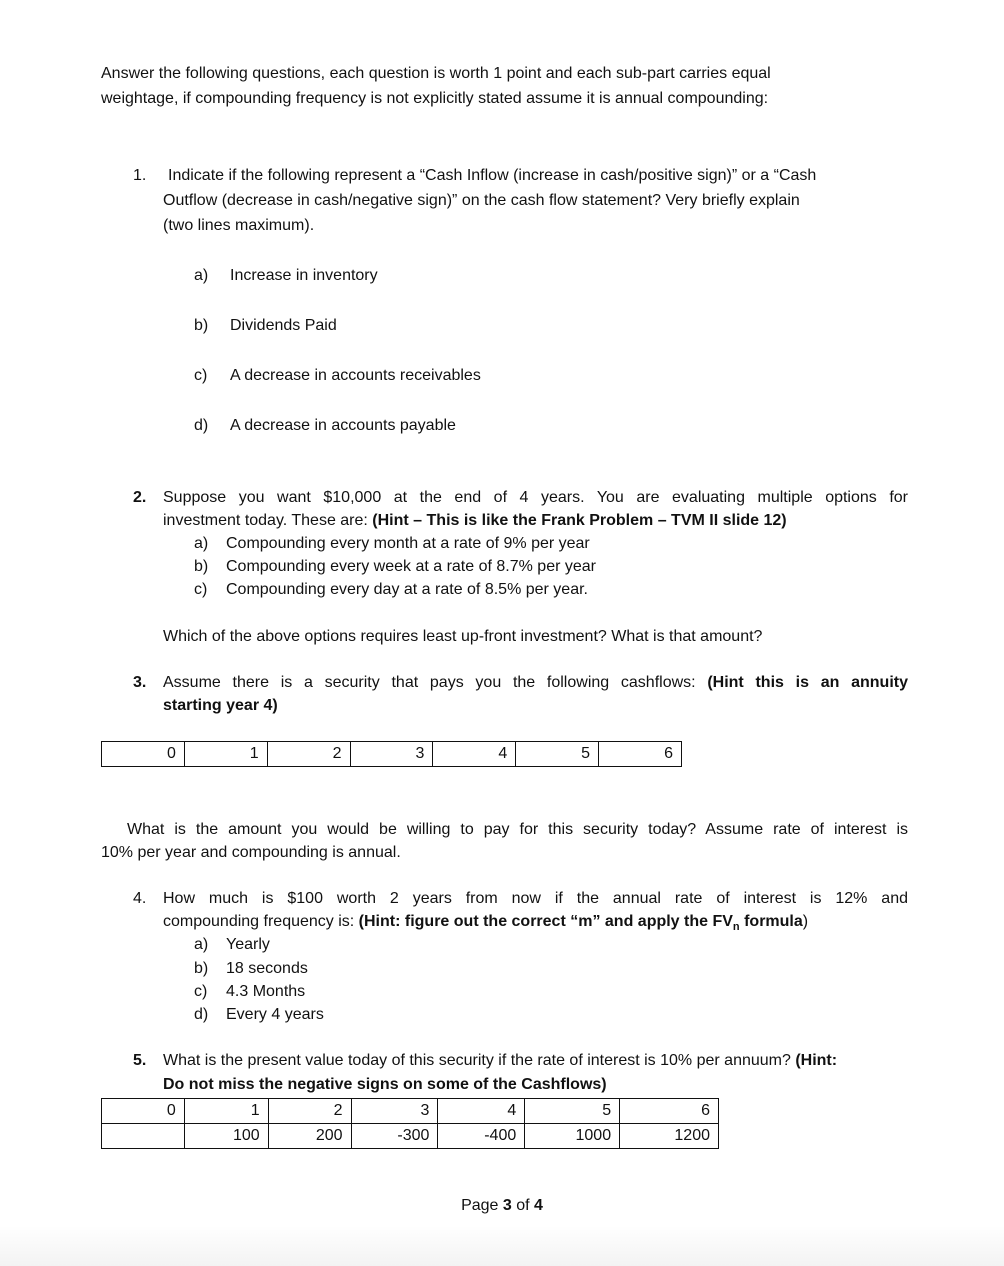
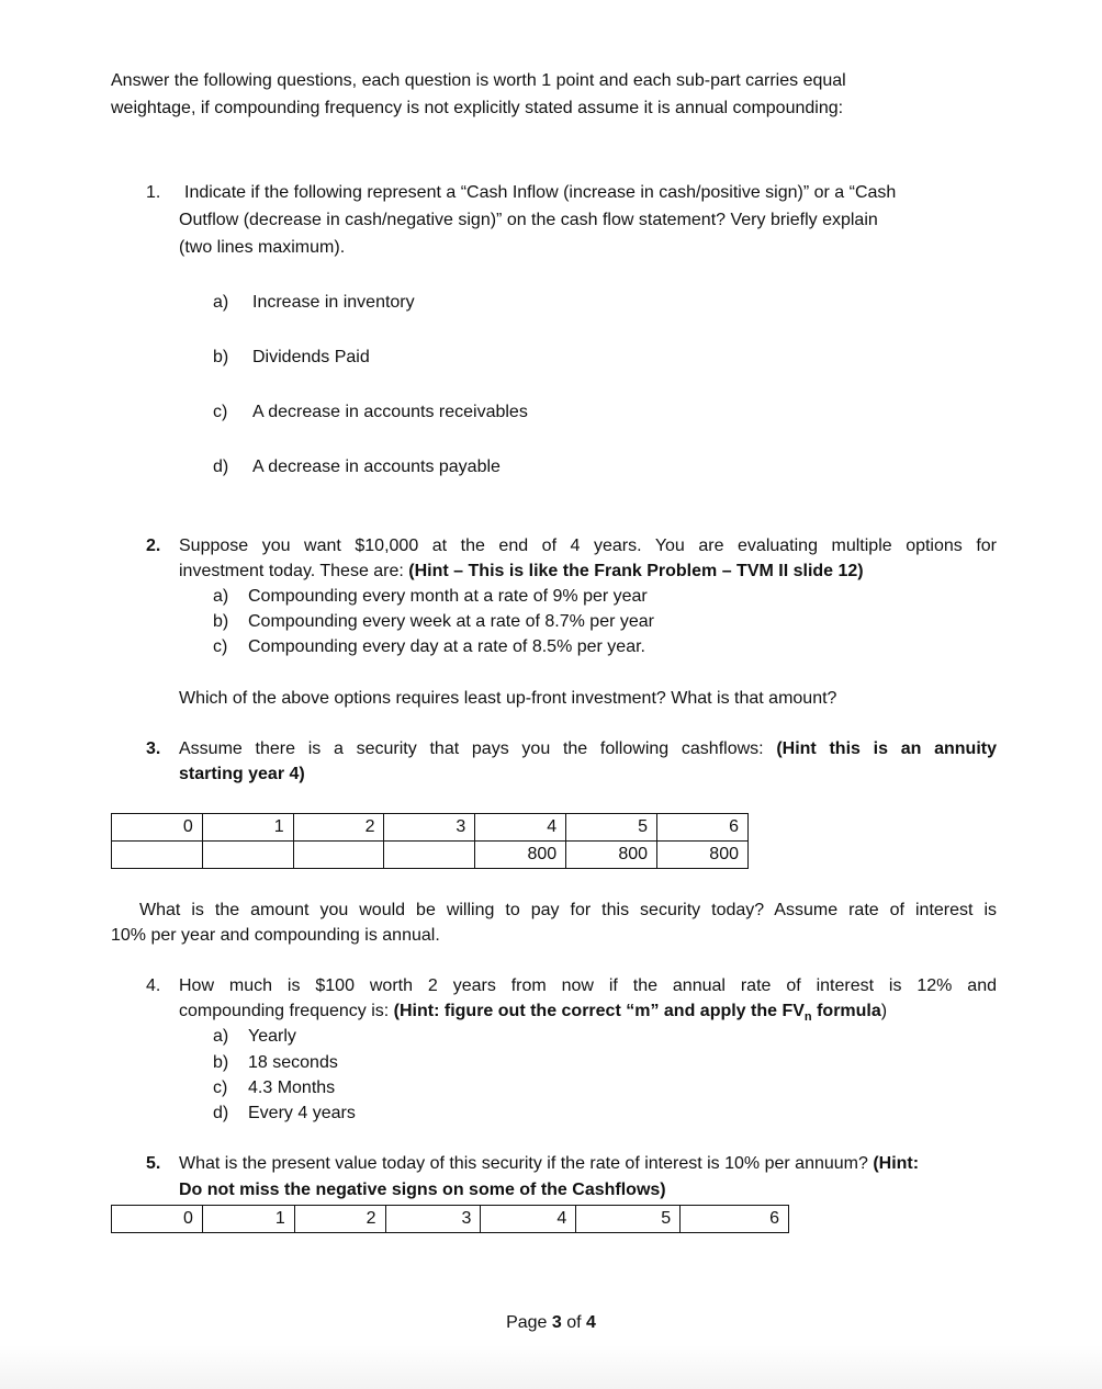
  Answer the following questions, each question is worth 1 point and each sub-part carries equal
  weightage, if compounding frequency is not explicitly stated assume it is annual compounding:
  1.
  Indicate if the following represent a “Cash Inflow (increase in cash/positive sign)” or a “Cash
  Outflow (decrease in cash/negative sign)” on the cash flow statement? Very briefly explain
  (two lines maximum).
  a) Increase in inventory
  b) Dividends Paid
  c) A decrease in accounts receivables
  d) A decrease in accounts payable
  2.
  Suppose you want $10,000 at the end of 4 years. You are evaluating multiple options for
  investment today. These are: (Hint – This is like the Frank Problem – TVM II slide 12)
  a) Compounding every month at a rate of 9% per year
  b) Compounding every week at a rate of 8.7% per year
  c) Compounding every day at a rate of 8.5% per year.
  Which of the above options requires least up-front investment? What is that amount?
  3.
  Assume there is a security that pays you the following cashflows: (Hint this is an annuity
  starting year 4)
  0	1	2	3	4	5	6
+ 				800	800	800
  What is the amount you would be willing to pay for this security today? Assume rate of interest is
  10% per year and compounding is annual.
  4.
  How much is $100 worth 2 years from now if the annual rate of interest is 12% and
  compounding frequency is: (Hint: figure out the correct “m” and apply the FVn formula)
  a) Yearly
  b) 18 seconds
  c) 4.3 Months
  d) Every 4 years
  5.
  What is the present value today of this security if the rate of interest is 10% per annuum? (Hint:
  Do not miss the negative signs on some of the Cashflows)
  0	1	2	3	4	5	6
- 	100	200	-300	-400	1000	1200
  Page 3 of 4
